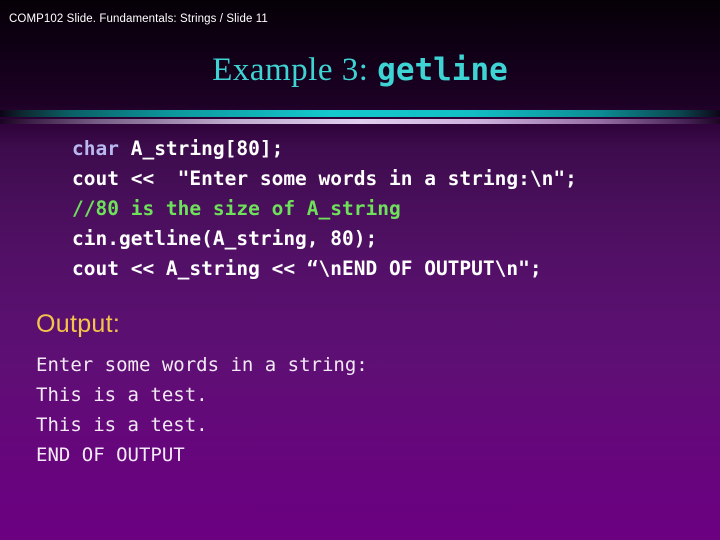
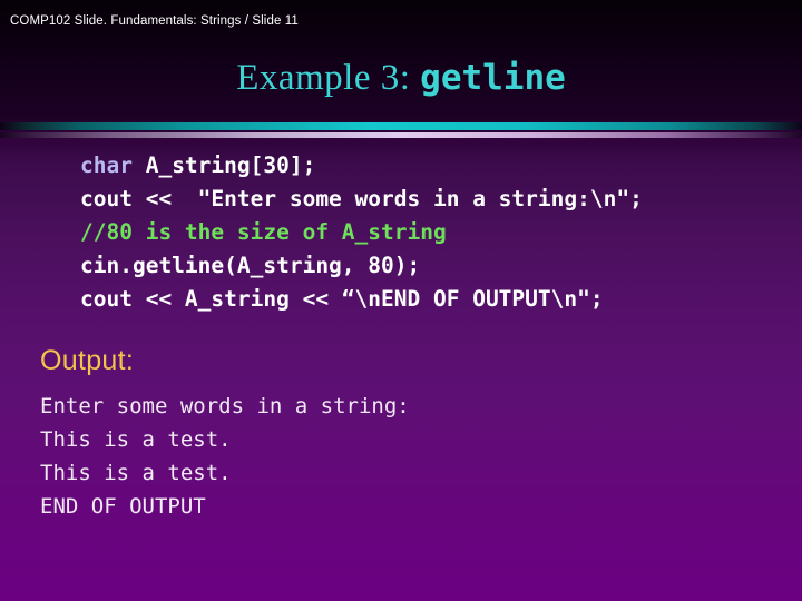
  COMP102 Slide. Fundamentals: Strings / Slide 11
  Example 3: getline
- char A_string[80];
+ char A_string[30];
  cout << "Enter some words in a string:\n";
  //80 is the size of A_string
  cin.getline(A_string, 80);
  cout << A_string << “\nEND OF OUTPUT\n";
  Output:
  Enter some words in a string:
  This is a test.
  This is a test.
  END OF OUTPUT
